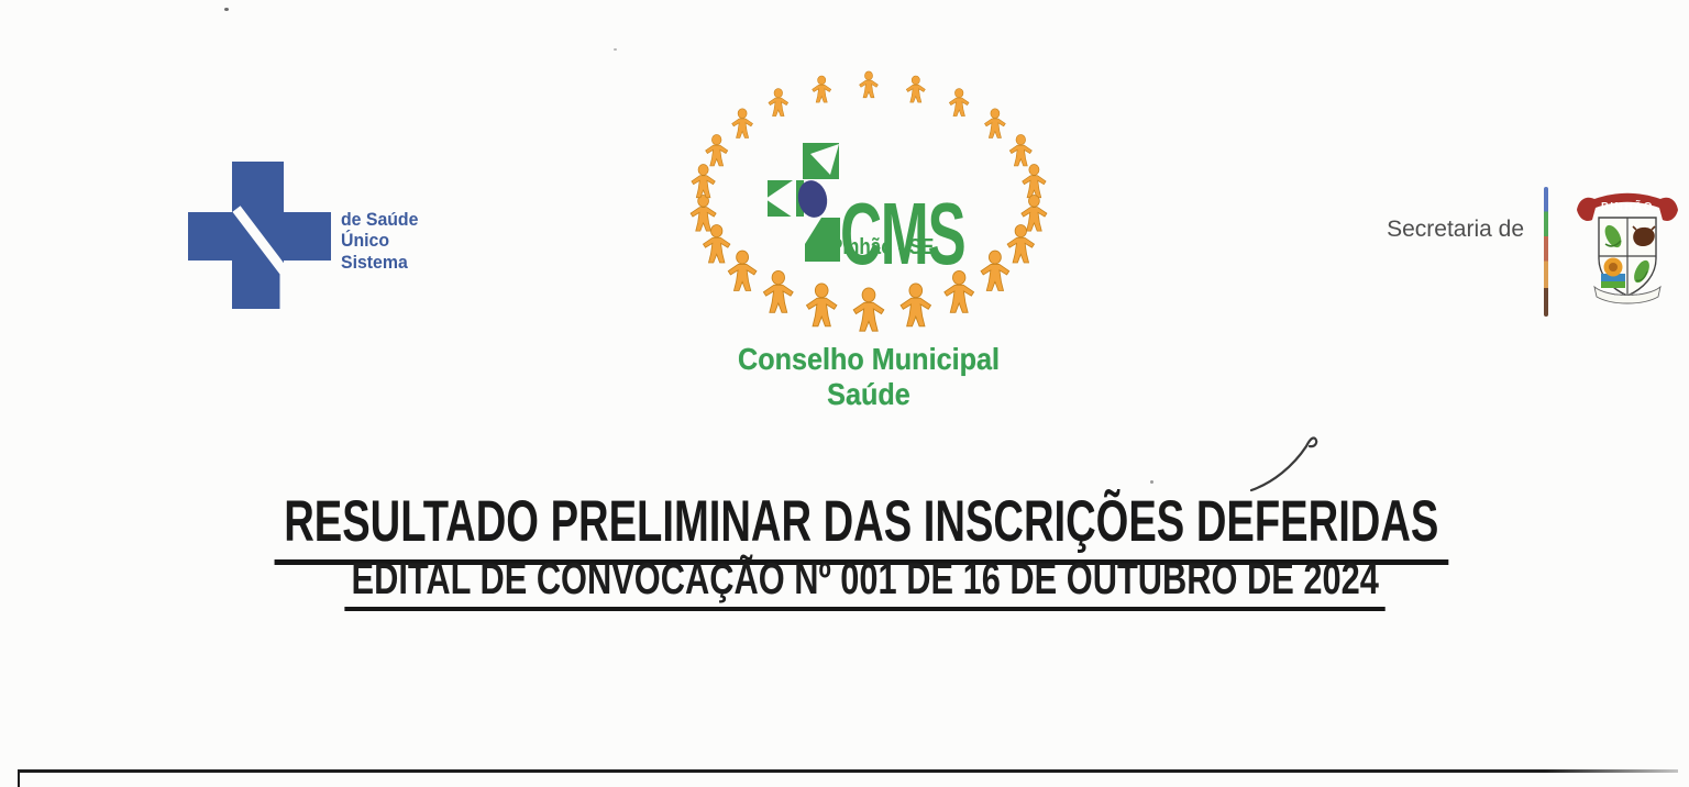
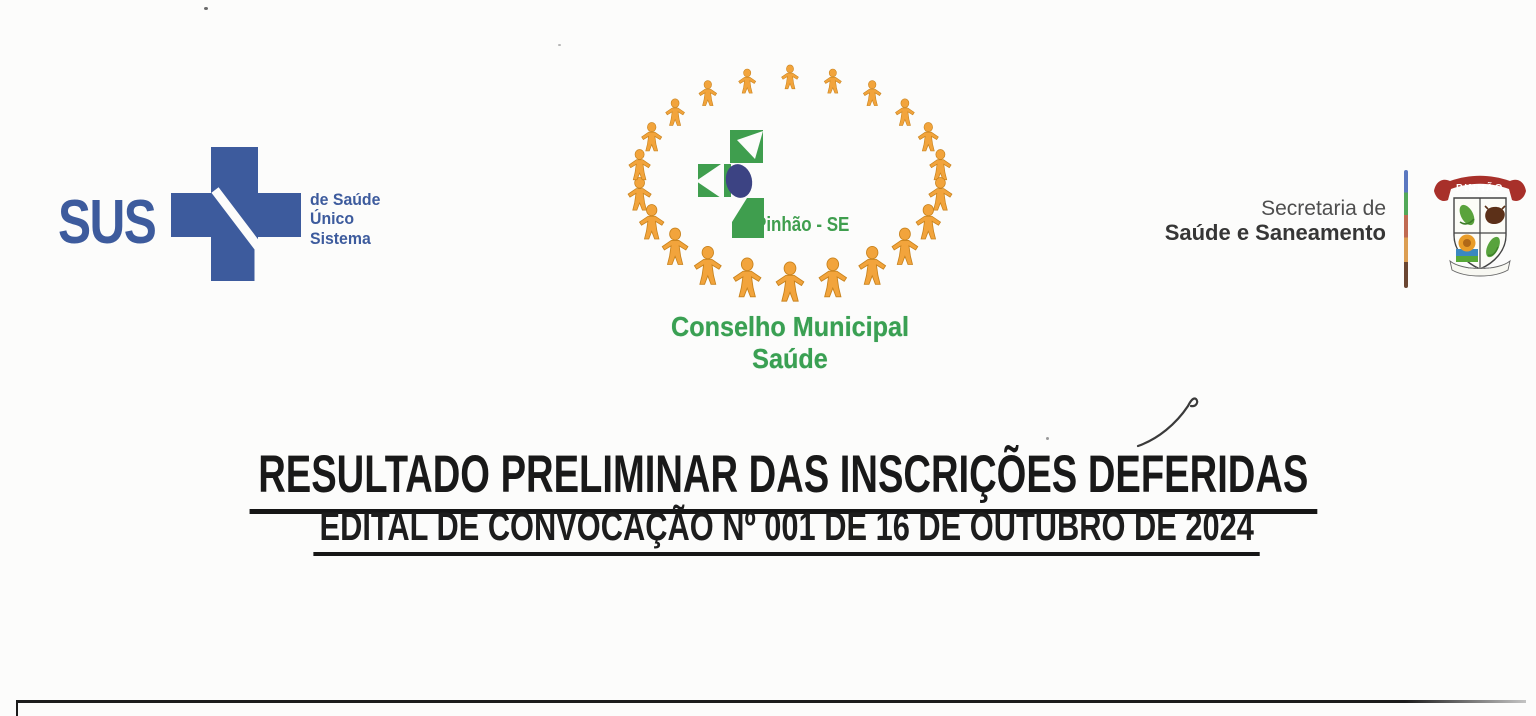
+ SUS
  de Saúde
  Único
  Sistema
- CMS
  Pinhão - SE
  Conselho Municipal Saúde
  Secretaria de
+ Saúde e Saneamento
  PINHÃO
  RESULTADO PRELIMINAR DAS INSCRIÇÕES DEFERIDAS
  EDITAL DE CONVOCAÇÃO Nº 001 DE 16 DE OUTUBRO DE 2024
